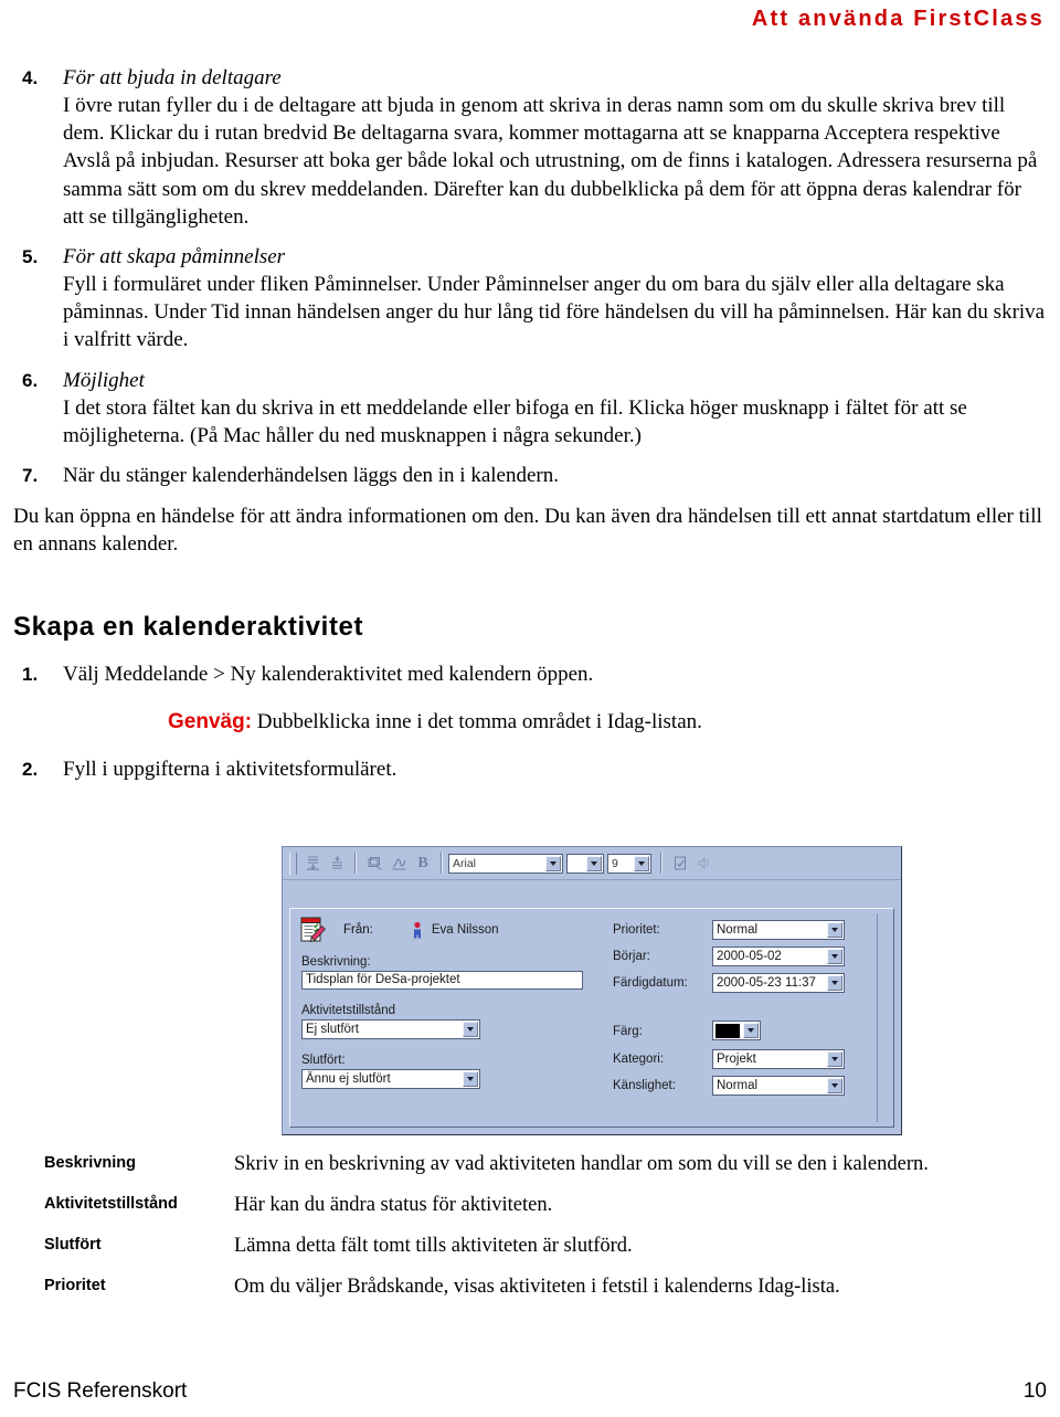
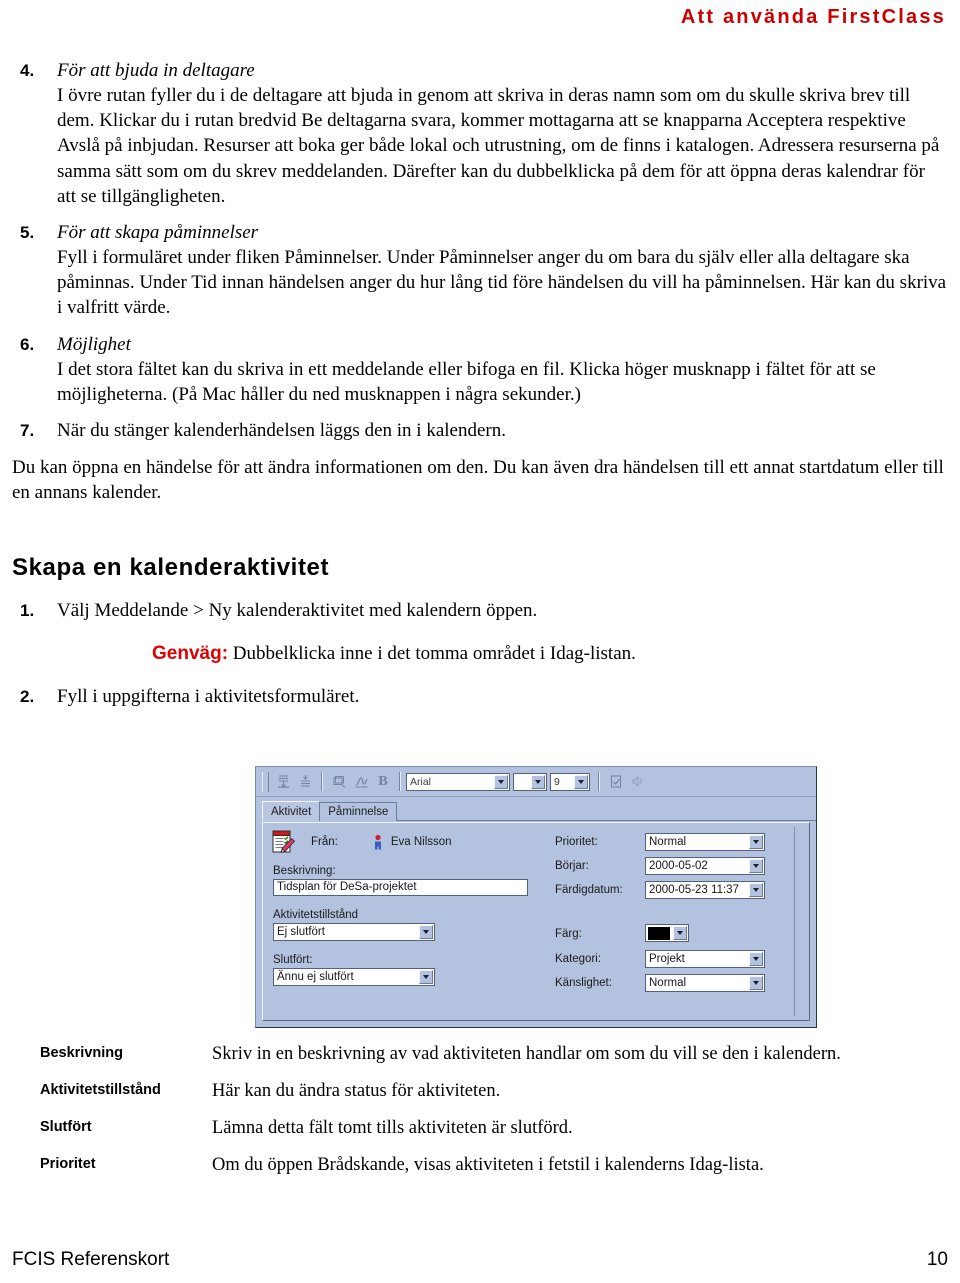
  Att använda FirstClass
  4.
  För att bjuda in deltagare
  I övre rutan fyller du i de deltagare att bjuda in genom att skriva in deras namn som om du skulle skriva brev till dem. Klickar du i rutan bredvid Be deltagarna svara, kommer mottagarna att se knapparna Acceptera respektive Avslå på inbjudan. Resurser att boka ger både lokal och utrustning, om de finns i katalogen. Adressera resurserna på samma sätt som om du skrev meddelanden. Därefter kan du dubbelklicka på dem för att öppna deras kalendrar för att se tillgängligheten.
  5.
  För att skapa påminnelser
  Fyll i formuläret under fliken Påminnelser. Under Påminnelser anger du om bara du själv eller alla deltagare ska påminnas. Under Tid innan händelsen anger du hur lång tid före händelsen du vill ha påminnelsen. Här kan du skriva i valfritt värde.
  6.
  Möjlighet
  I det stora fältet kan du skriva in ett meddelande eller bifoga en fil. Klicka höger musknapp i fältet för att se möjligheterna. (På Mac håller du ned musknappen i några sekunder.)
  7.
  När du stänger kalenderhändelsen läggs den in i kalendern.
  Du kan öppna en händelse för att ändra informationen om den. Du kan även dra händelsen till ett annat startdatum eller till en annans kalender.
  Skapa en kalenderaktivitet
  1.
  Välj Meddelande > Ny kalenderaktivitet med kalendern öppen.
  Genväg: Dubbelklicka inne i det tomma området i Idag-listan.
  2.
  Fyll i uppgifterna i aktivitetsformuläret.
  B
  Arial
  9
+ Aktivitet
+ Påminnelse
  Från:
  Eva Nilsson
  Beskrivning:
  Tidsplan för DeSa-projektet
  Aktivitetstillstånd
  Ej slutfört
  Slutfört:
  Ännu ej slutfört
  Prioritet:
  Normal
  Börjar:
  2000-05-02
  Färdigdatum:
  2000-05-23 11:37
  Färg:
  Kategori:
  Projekt
  Känslighet:
  Normal
  Beskrivning
  Skriv in en beskrivning av vad aktiviteten handlar om som du vill se den i kalendern.
  Aktivitetstillstånd
  Här kan du ändra status för aktiviteten.
  Slutfört
  Lämna detta fält tomt tills aktiviteten är slutförd.
  Prioritet
- Om du väljer Brådskande, visas aktiviteten i fetstil i kalenderns Idag-lista.
+ Om du öppen Brådskande, visas aktiviteten i fetstil i kalenderns Idag-lista.
  FCIS Referenskort
  10
